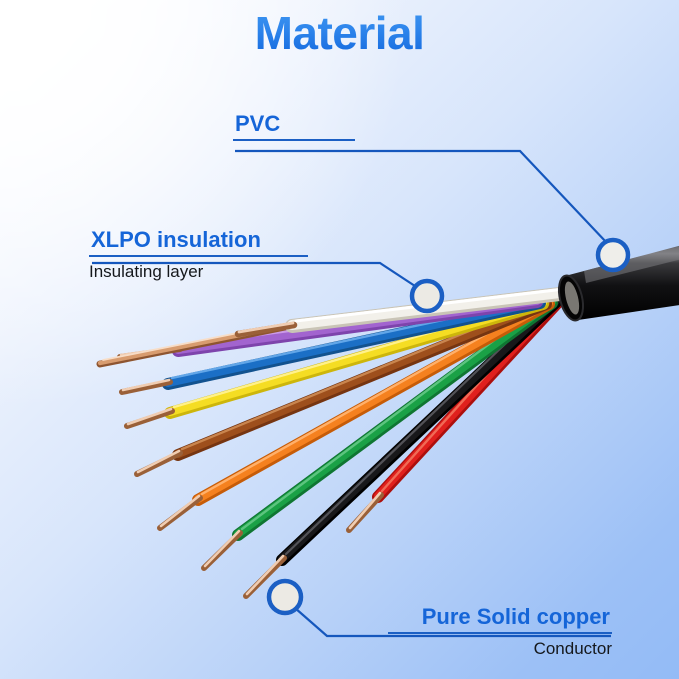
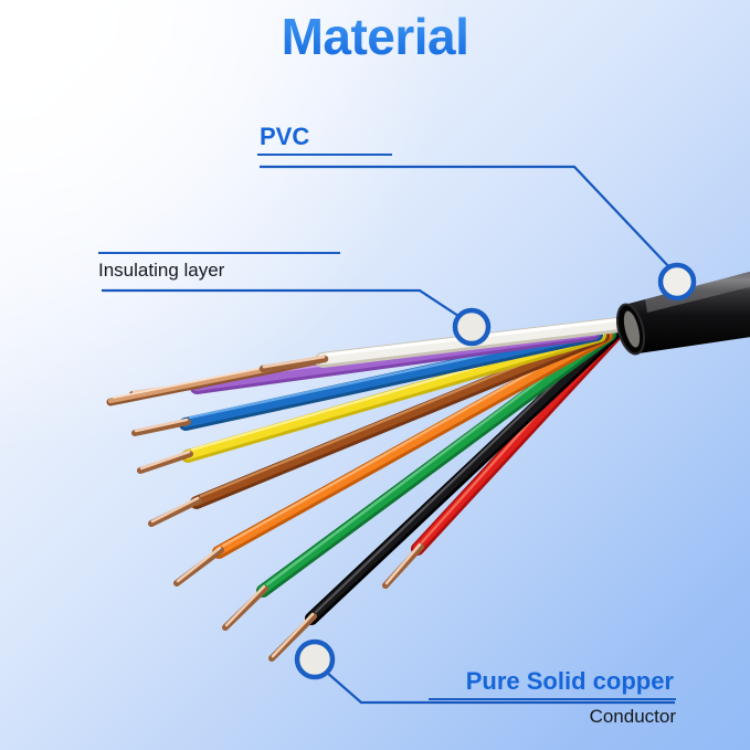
  Material
  PVC
- XLPO insulation
  Insulating layer
  Pure Solid copper
  Conductor
